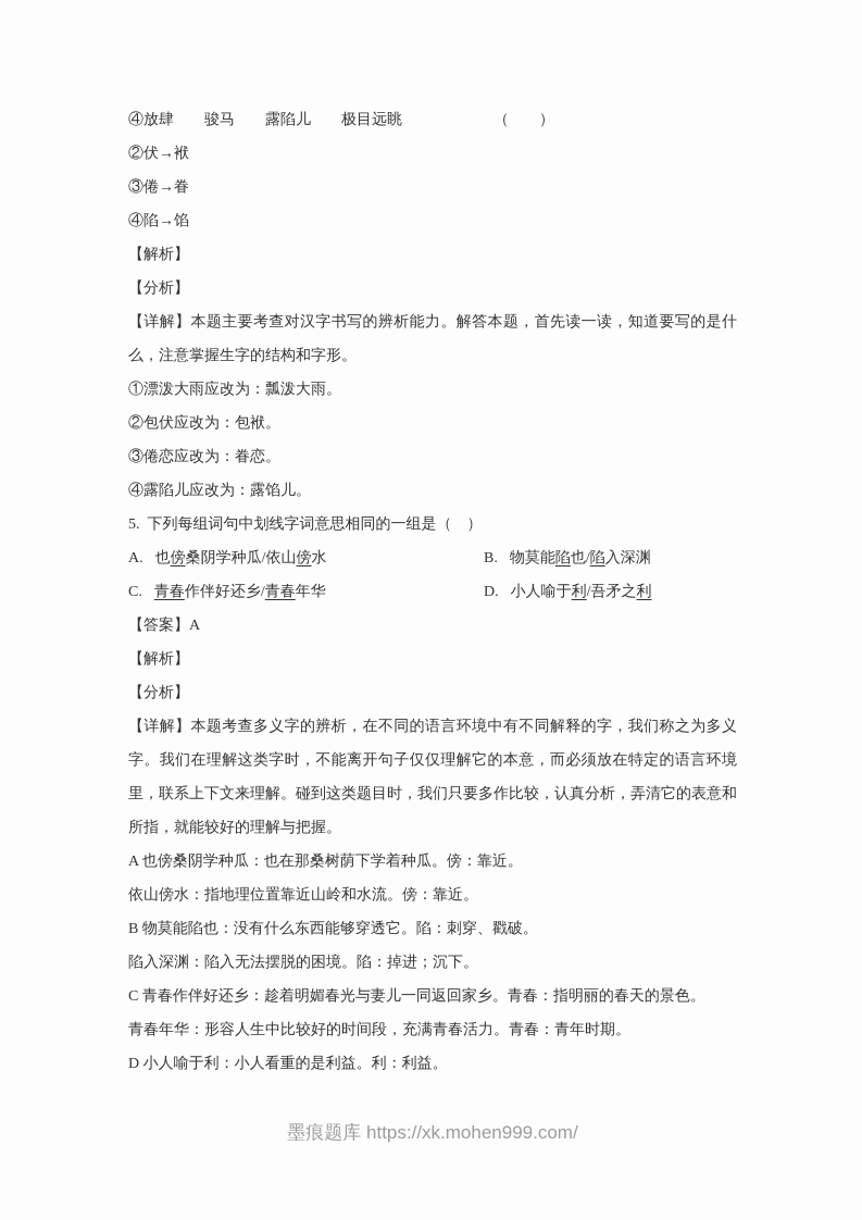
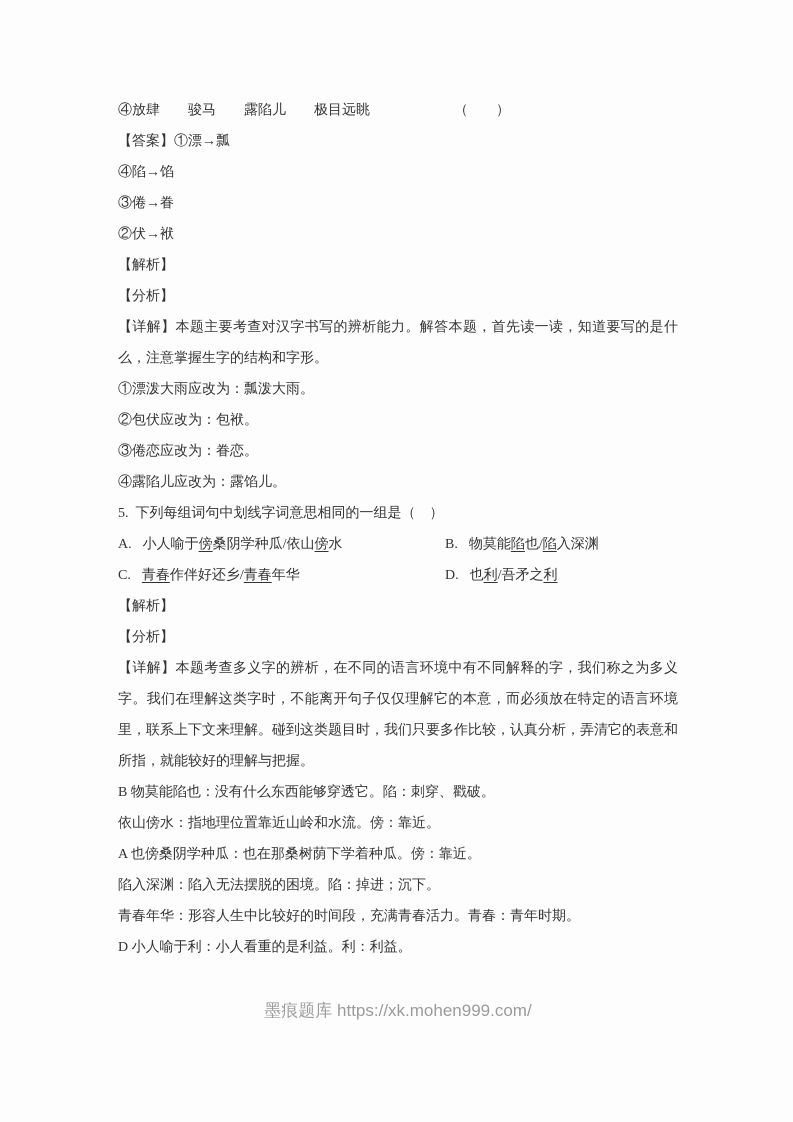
  ④放肆 骏马 露陷儿 极目远眺 （ ）
+ 【答案】①漂→瓢
- ②伏→袱
+ ④陷→馅
  ③倦→眷
- ④陷→馅
+ ②伏→袱
  【解析】
  【分析】
  【详解】本题主要考查对汉字书写的辨析能力。解答本题，首先读一读，知道要写的是什么，注意掌握生字的结构和字形。
  ①漂泼大雨应改为：瓢泼大雨。
  ②包伏应改为：包袱。
  ③倦恋应改为：眷恋。
  ④露陷儿应改为：露馅儿。
  5. 下列每组词句中划线字词意思相同的一组是（ ）
- A. 也傍桑阴学种瓜/依山傍水
+ A. 小人喻于傍桑阴学种瓜/依山傍水
  B. 物莫能陷也/陷入深渊
  C. 青春作伴好还乡/青春年华
- D. 小人喻于利/吾矛之利
+ D. 也利/吾矛之利
- 【答案】A
  【解析】
  【分析】
  【详解】本题考查多义字的辨析，在不同的语言环境中有不同解释的字，我们称之为多义字。我们在理解这类字时，不能离开句子仅仅理解它的本意，而必须放在特定的语言环境里，联系上下文来理解。碰到这类题目时，我们只要多作比较，认真分析，弄清它的表意和所指，就能较好的理解与把握。
- A 也傍桑阴学种瓜：也在那桑树荫下学着种瓜。傍：靠近。
+ B 物莫能陷也：没有什么东西能够穿透它。陷：刺穿、戳破。
  依山傍水：指地理位置靠近山岭和水流。傍：靠近。
- B 物莫能陷也：没有什么东西能够穿透它。陷：刺穿、戳破。
+ A 也傍桑阴学种瓜：也在那桑树荫下学着种瓜。傍：靠近。
  陷入深渊：陷入无法摆脱的困境。陷：掉进；沉下。
- C 青春作伴好还乡：趁着明媚春光与妻儿一同返回家乡。青春：指明丽的春天的景色。
  青春年华：形容人生中比较好的时间段，充满青春活力。青春：青年时期。
  D 小人喻于利：小人看重的是利益。利：利益。
  墨痕题库 https://xk.mohen999.com/
